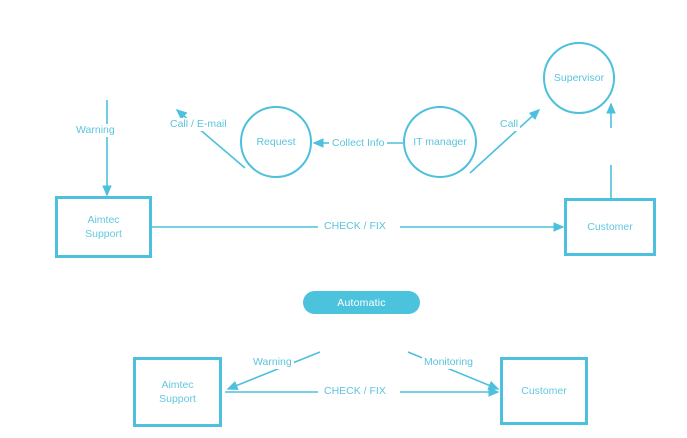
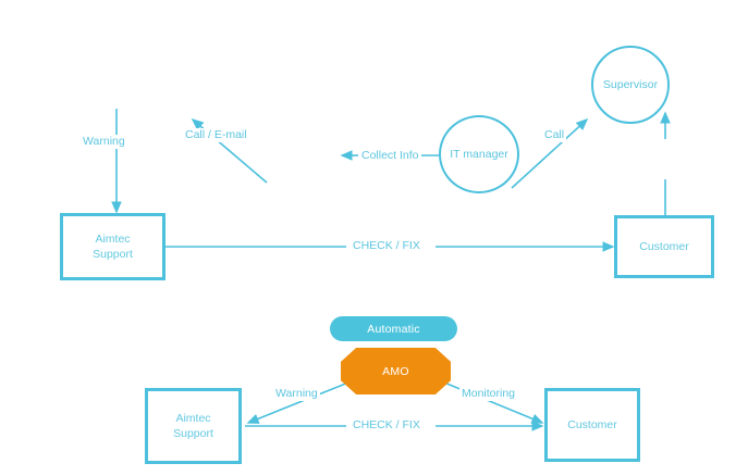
- Request
  IT manager
  Supervisor
  Aimtec
  Support
  Customer
  Warning
  Call / E-mail
  Collect Info
  Call
  CHECK / FIX
  Automatic
+ AMO
  Aimtec
  Support
  Customer
  Warning
  Monitoring
  CHECK / FIX
